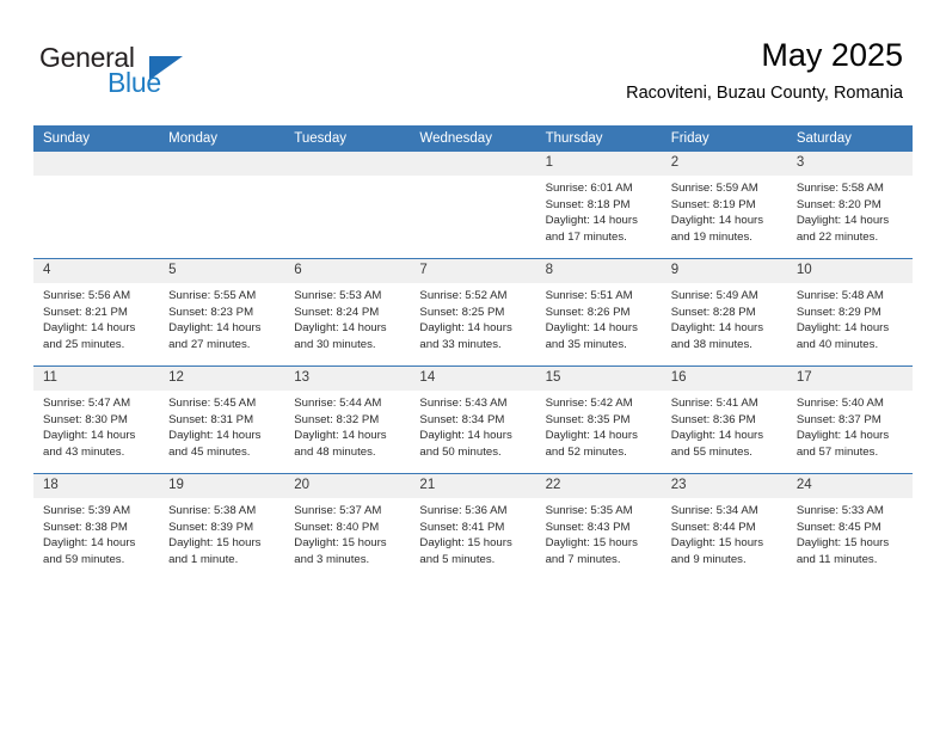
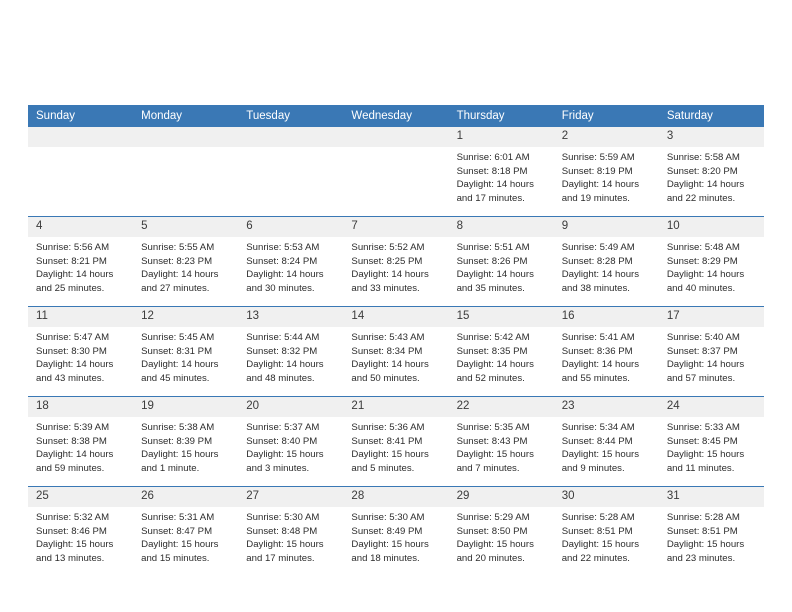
- General
- Blue
- May 2025
- Racoviteni, Buzau County, Romania
  Sunday	Monday	Tuesday	Wednesday	Thursday	Friday	Saturday
  				1Sunrise: 6:01 AMSunset: 8:18 PMDaylight: 14 hoursand 17 minutes.	2Sunrise: 5:59 AMSunset: 8:19 PMDaylight: 14 hoursand 19 minutes.	3Sunrise: 5:58 AMSunset: 8:20 PMDaylight: 14 hoursand 22 minutes.
  4Sunrise: 5:56 AMSunset: 8:21 PMDaylight: 14 hoursand 25 minutes.	5Sunrise: 5:55 AMSunset: 8:23 PMDaylight: 14 hoursand 27 minutes.	6Sunrise: 5:53 AMSunset: 8:24 PMDaylight: 14 hoursand 30 minutes.	7Sunrise: 5:52 AMSunset: 8:25 PMDaylight: 14 hoursand 33 minutes.	8Sunrise: 5:51 AMSunset: 8:26 PMDaylight: 14 hoursand 35 minutes.	9Sunrise: 5:49 AMSunset: 8:28 PMDaylight: 14 hoursand 38 minutes.	10Sunrise: 5:48 AMSunset: 8:29 PMDaylight: 14 hoursand 40 minutes.
  11Sunrise: 5:47 AMSunset: 8:30 PMDaylight: 14 hoursand 43 minutes.	12Sunrise: 5:45 AMSunset: 8:31 PMDaylight: 14 hoursand 45 minutes.	13Sunrise: 5:44 AMSunset: 8:32 PMDaylight: 14 hoursand 48 minutes.	14Sunrise: 5:43 AMSunset: 8:34 PMDaylight: 14 hoursand 50 minutes.	15Sunrise: 5:42 AMSunset: 8:35 PMDaylight: 14 hoursand 52 minutes.	16Sunrise: 5:41 AMSunset: 8:36 PMDaylight: 14 hoursand 55 minutes.	17Sunrise: 5:40 AMSunset: 8:37 PMDaylight: 14 hoursand 57 minutes.
  18Sunrise: 5:39 AMSunset: 8:38 PMDaylight: 14 hoursand 59 minutes.	19Sunrise: 5:38 AMSunset: 8:39 PMDaylight: 15 hoursand 1 minute.	20Sunrise: 5:37 AMSunset: 8:40 PMDaylight: 15 hoursand 3 minutes.	21Sunrise: 5:36 AMSunset: 8:41 PMDaylight: 15 hoursand 5 minutes.	22Sunrise: 5:35 AMSunset: 8:43 PMDaylight: 15 hoursand 7 minutes.	23Sunrise: 5:34 AMSunset: 8:44 PMDaylight: 15 hoursand 9 minutes.	24Sunrise: 5:33 AMSunset: 8:45 PMDaylight: 15 hoursand 11 minutes.
+ 25Sunrise: 5:32 AMSunset: 8:46 PMDaylight: 15 hoursand 13 minutes.	26Sunrise: 5:31 AMSunset: 8:47 PMDaylight: 15 hoursand 15 minutes.	27Sunrise: 5:30 AMSunset: 8:48 PMDaylight: 15 hoursand 17 minutes.	28Sunrise: 5:30 AMSunset: 8:49 PMDaylight: 15 hoursand 18 minutes.	29Sunrise: 5:29 AMSunset: 8:50 PMDaylight: 15 hoursand 20 minutes.	30Sunrise: 5:28 AMSunset: 8:51 PMDaylight: 15 hoursand 22 minutes.	31Sunrise: 5:28 AMSunset: 8:51 PMDaylight: 15 hoursand 23 minutes.
